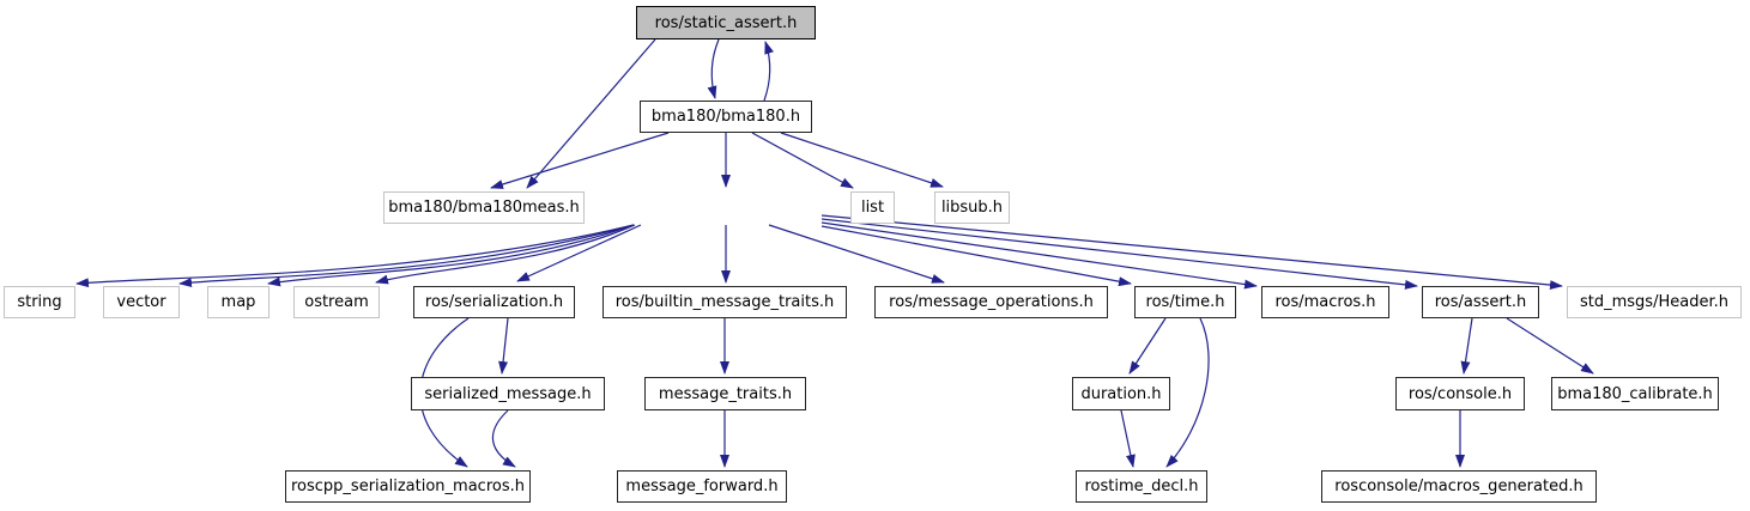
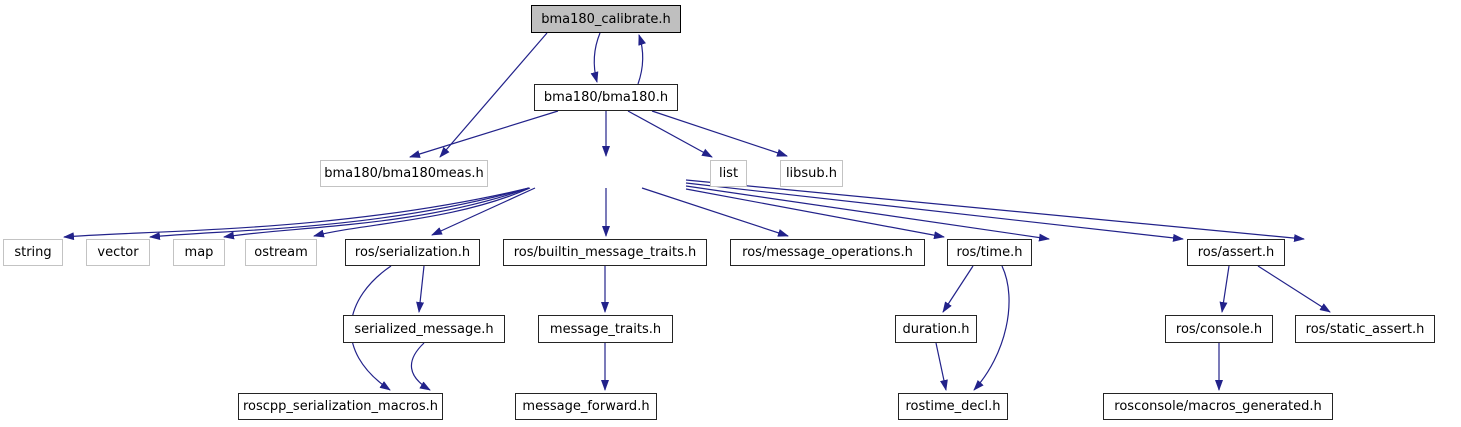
- ros/static_assert.h
+ bma180_calibrate.h
  bma180/bma180.h
  bma180/bma180meas.h
  list
  libsub.h
  string
  vector
  map
  ostream
  ros/serialization.h
  ros/builtin_message_traits.h
  ros/message_operations.h
  ros/time.h
- ros/macros.h
  ros/assert.h
- std_msgs/Header.h
  serialized_message.h
  message_traits.h
  duration.h
  ros/console.h
- bma180_calibrate.h
+ ros/static_assert.h
  roscpp_serialization_macros.h
  message_forward.h
  rostime_decl.h
  rosconsole/macros_generated.h
